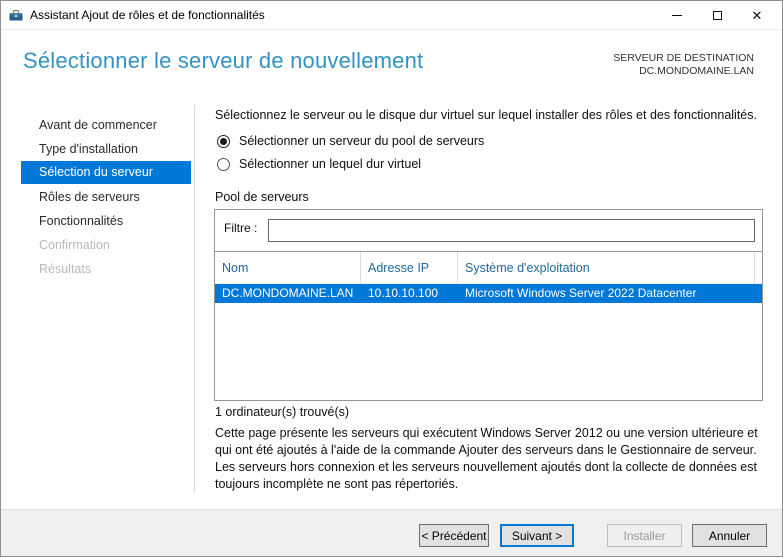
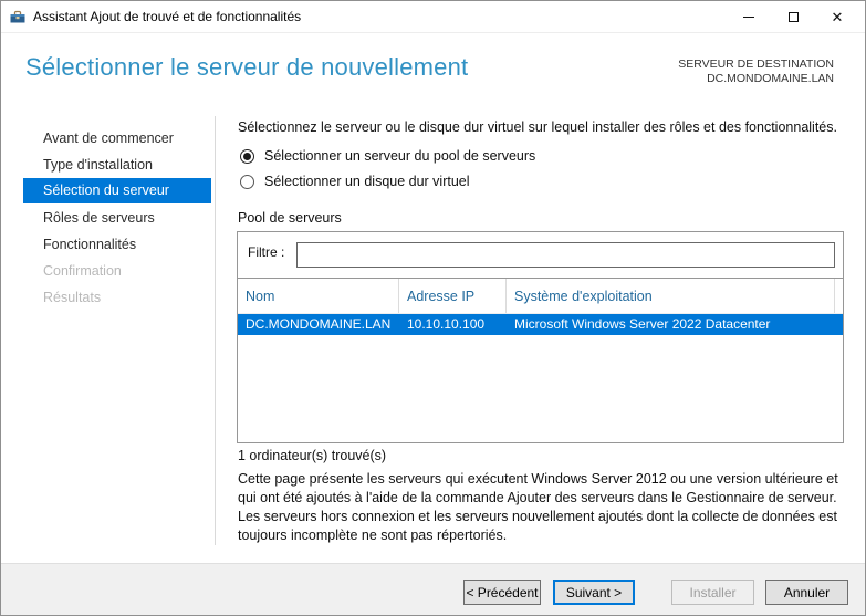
- Assistant Ajout de rôles et de fonctionnalités
+ Assistant Ajout de trouvé et de fonctionnalités
  ✕
  Sélectionner le serveur de nouvellement
  SERVEUR DE DESTINATION
  DC.MONDOMAINE.LAN
  Avant de commencer
  Type d'installation
  Sélection du serveur
  Rôles de serveurs
  Fonctionnalités
  Confirmation
  Résultats
  Sélectionnez le serveur ou le disque dur virtuel sur lequel installer des rôles et des fonctionnalités.
  Sélectionner un serveur du pool de serveurs
- Sélectionner un lequel dur virtuel
+ Sélectionner un disque dur virtuel
  Pool de serveurs
  Filtre :
  Nom
  Adresse IP
  Système d'exploitation
  DC.MONDOMAINE.LAN
  10.10.10.100
  Microsoft Windows Server 2022 Datacenter
  1 ordinateur(s) trouvé(s)
  Cette page présente les serveurs qui exécutent Windows Server 2012 ou une version ultérieure et qui ont été ajoutés à l'aide de la commande Ajouter des serveurs dans le Gestionnaire de serveur. Les serveurs hors connexion et les serveurs nouvellement ajoutés dont la collecte de données est toujours incomplète ne sont pas répertoriés.
  < Précédent
  Suivant >
  Installer
  Annuler
